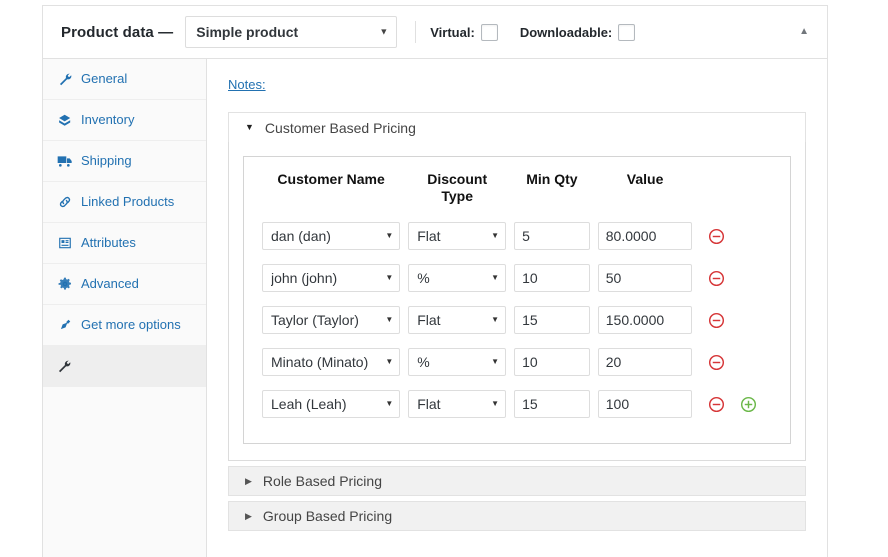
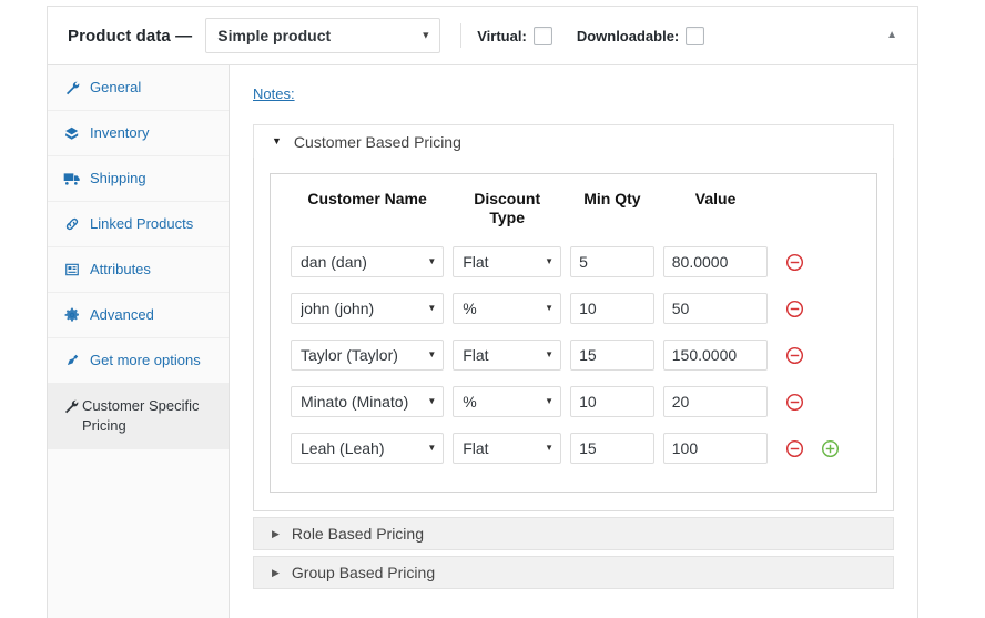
  Product data —
  Simple product
  ▼
  Virtual:
  Downloadable:
  ▲
  General
  Inventory
  Shipping
  Linked Products
  Attributes
  Advanced
  Get more options
+ Customer Specific Pricing
  Notes:
  ▼
  Customer Based Pricing
  Customer Name	Discount Type	Min Qty	Value
  dan (dan) ▼	Flat ▼	5	80.0000
  john (john) ▼	% ▼	10	50
  Taylor (Taylor) ▼	Flat ▼	15	150.0000
  Minato (Minato) ▼	% ▼	10	20
  Leah (Leah) ▼	Flat ▼	15	100
  ▶
  Role Based Pricing
  ▶
  Group Based Pricing
